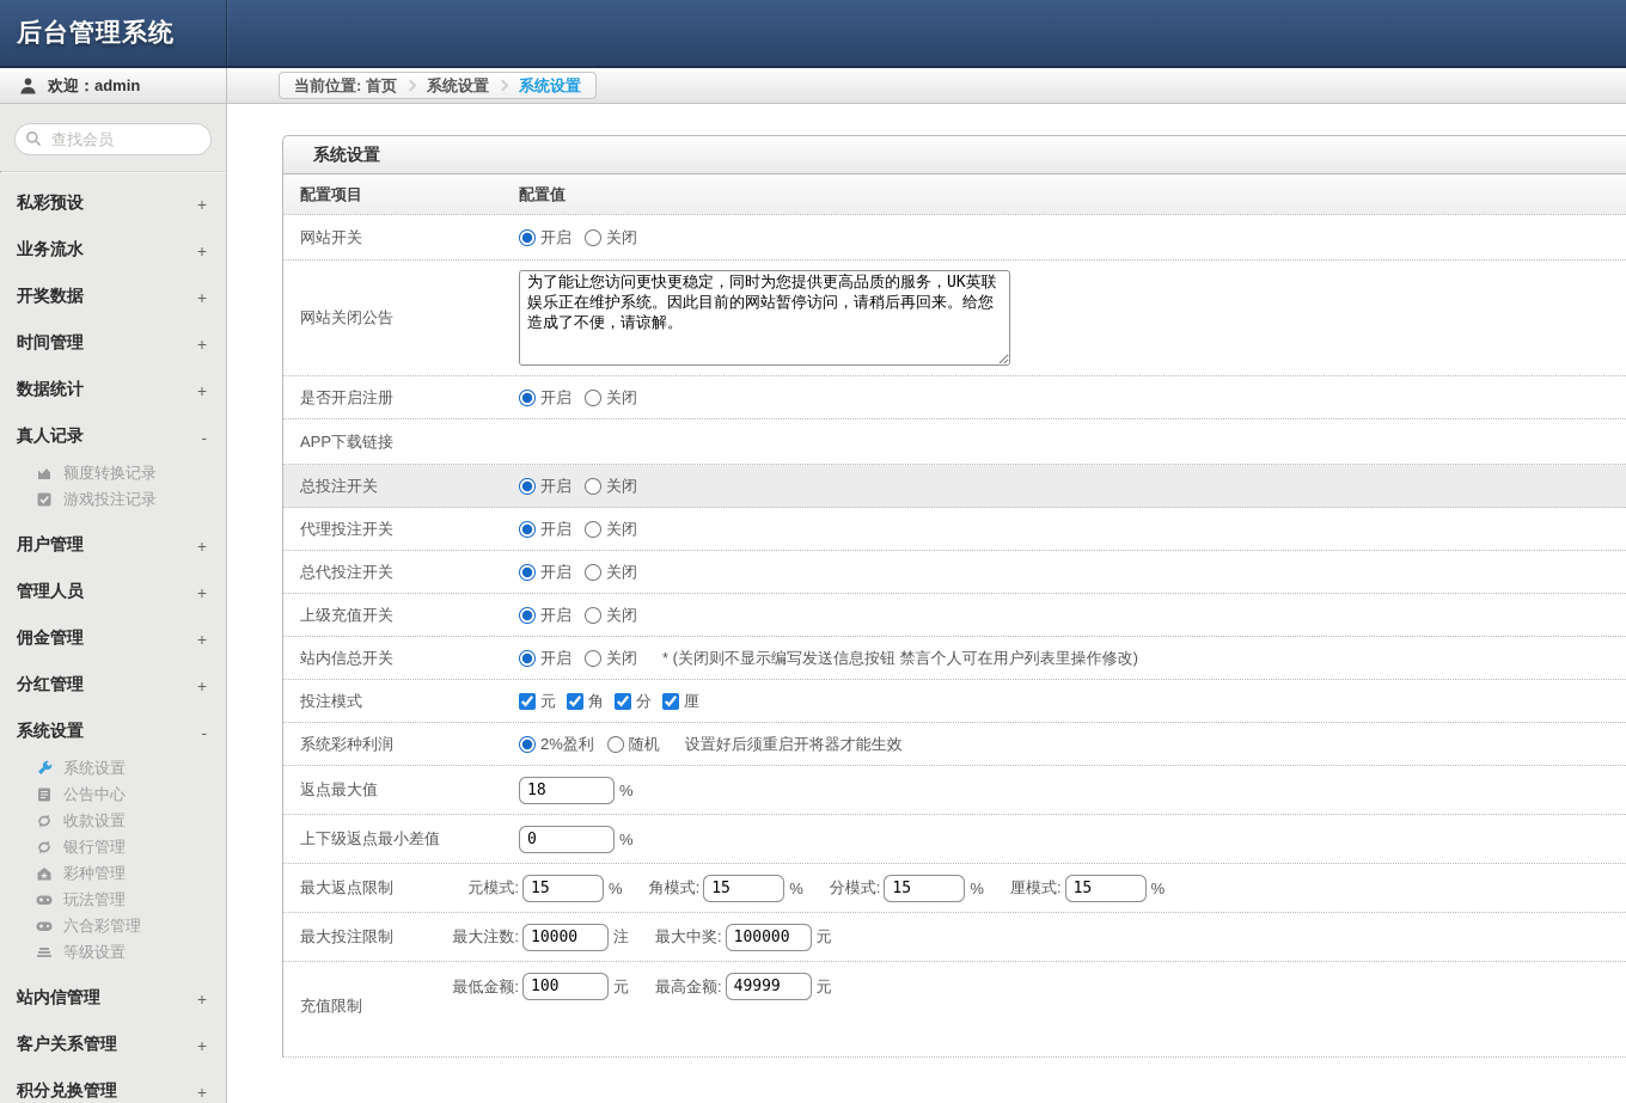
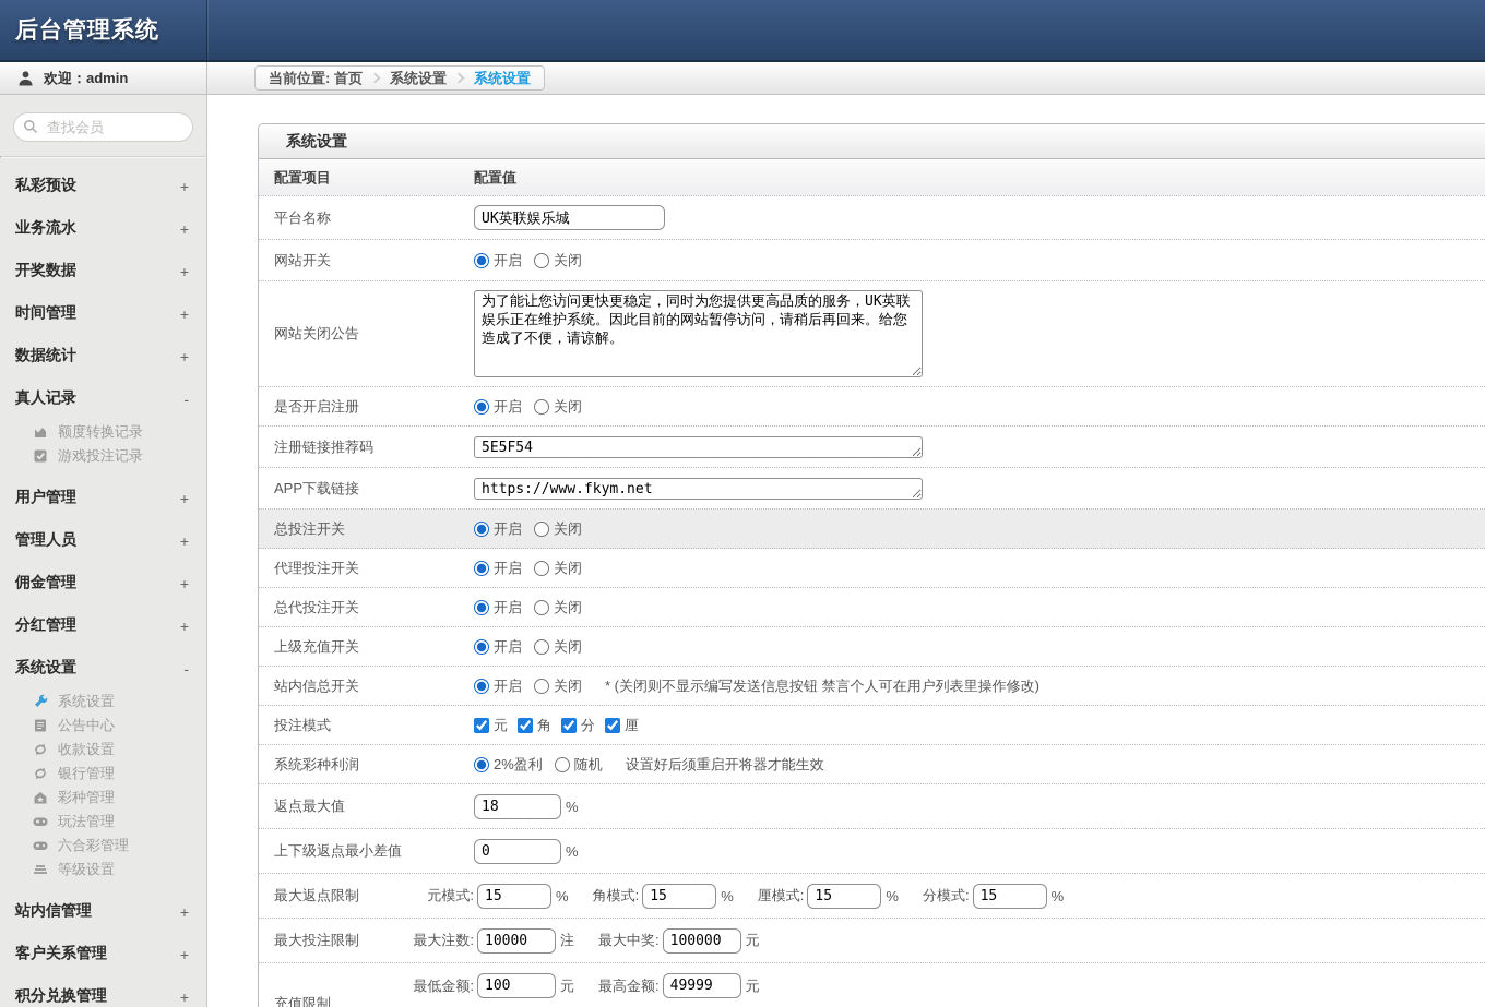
  后台管理系统
  欢迎：admin
  当前位置: 首页
  系统设置
  系统设置
  查找会员
  私彩预设
  +
  业务流水
  +
  开奖数据
  +
  时间管理
  +
  数据统计
  +
  真人记录
  -
  额度转换记录
  游戏投注记录
  用户管理
  +
  管理人员
  +
  佣金管理
  +
  分红管理
  +
  系统设置
  -
  系统设置
  公告中心
  收款设置
  银行管理
  彩种管理
  玩法管理
  六合彩管理
  等级设置
  站内信管理
  +
  客户关系管理
  +
  积分兑换管理
  +
  系统设置
  配置项目
  配置值
+ 平台名称
+ UK英联娱乐城
  网站开关
  开启
  关闭
  网站关闭公告
  是否开启注册
  开启
  关闭
+ 注册链接推荐码
+ 5E5F54
  APP下载链接
+ https://www.fkym.net
  总投注开关
  开启
  关闭
  代理投注开关
  开启
  关闭
  总代投注开关
  开启
  关闭
  上级充值开关
  开启
  关闭
  站内信总开关
  开启
  关闭
  * (关闭则不显示编写发送信息按钮 禁言个人可在用户列表里操作修改)
  投注模式
  元
  角
  分
  厘
  系统彩种利润
  2%盈利
  随机
  设置好后须重启开将器才能生效
  返点最大值
  18
  %
  上下级返点最小差值
  0
  %
  最大返点限制
  元模式:
  15
  %
  角模式:
  15
  %
- 分模式:
+ 厘模式:
  15
  %
- 厘模式:
+ 分模式:
  15
  %
  最大投注限制
  最大注数:
  10000
  注
  最大中奖:
  100000
  元
  充值限制
  最低金额:
  100
  元
  最高金额:
  49999
  元
